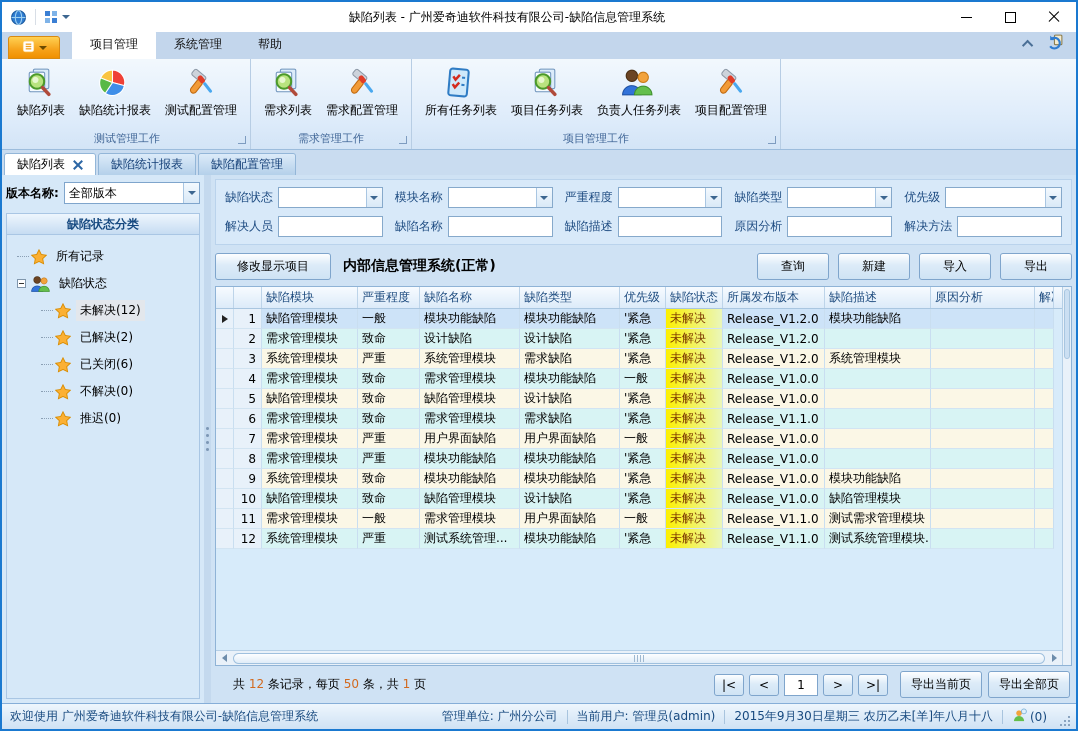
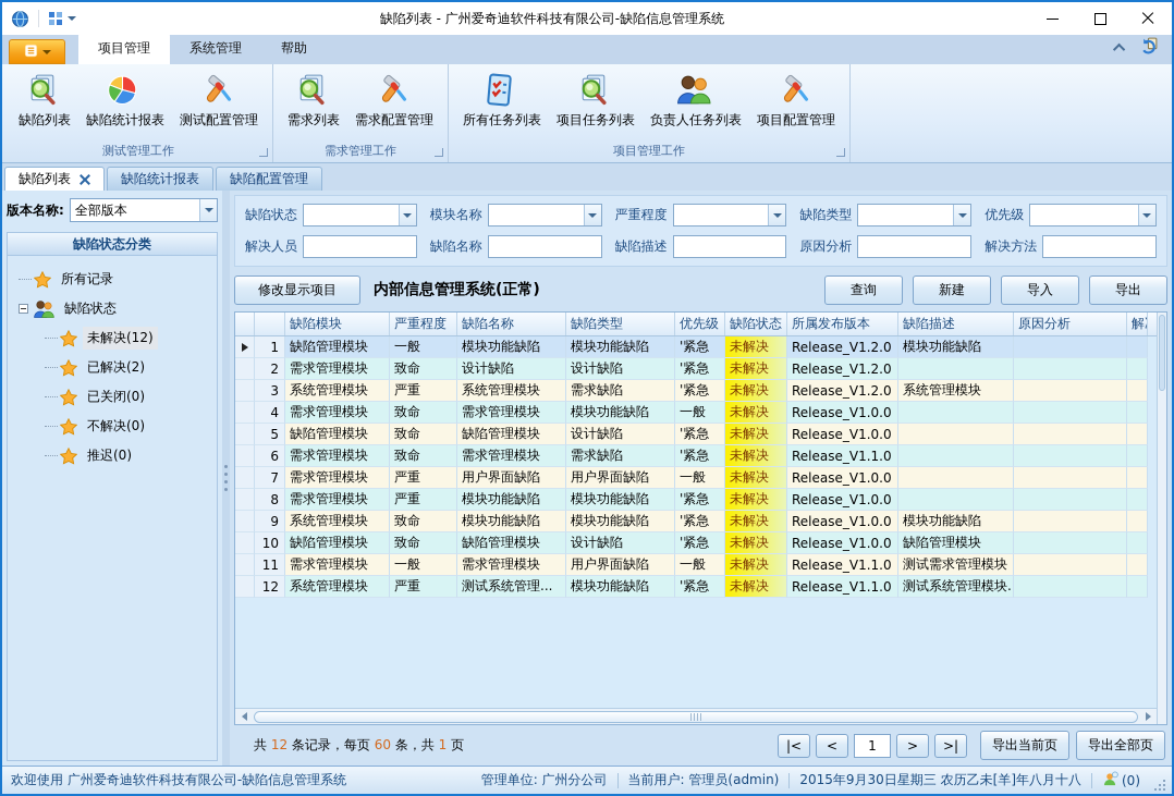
  缺陷列表 - 广州爱奇迪软件科技有限公司-缺陷信息管理系统
  项目管理
  系统管理
  帮助
  缺陷列表
  缺陷统计报表
  测试配置管理
  测试管理工作
  需求列表
  需求配置管理
  需求管理工作
  所有任务列表
  项目任务列表
  负责人任务列表
  项目配置管理
  项目管理工作
  缺陷列表
  缺陷统计报表
  缺陷配置管理
  版本名称:
  全部版本
  缺陷状态分类
  所有记录
  缺陷状态
  未解决(12)
  已解决(2)
- 已关闭(6)
+ 已关闭(0)
  不解决(0)
  推迟(0)
  缺陷状态
  模块名称
  严重程度
  缺陷类型
  优先级
  解决人员
  缺陷名称
  缺陷描述
  原因分析
  解决方法
  修改显示项目
  内部信息管理系统(正常)
  查询
  新建
  导入
  导出
  缺陷模块
  严重程度
  缺陷名称
  缺陷类型
  优先级
  缺陷状态
  所属发布版本
  缺陷描述
  原因分析
  1
  缺陷管理模块
  一般
  模块功能缺陷
  模块功能缺陷
  '紧急
  未解决
  Release_V1.2.0
  模块功能缺陷
  2
  需求管理模块
  致命
  设计缺陷
  设计缺陷
  '紧急
  未解决
  Release_V1.2.0
  3
  系统管理模块
  严重
  系统管理模块
  需求缺陷
  '紧急
  未解决
  Release_V1.2.0
  系统管理模块
  4
  需求管理模块
  致命
  需求管理模块
  模块功能缺陷
  一般
  未解决
  Release_V1.0.0
  5
  缺陷管理模块
  致命
  缺陷管理模块
  设计缺陷
  '紧急
  未解决
  Release_V1.0.0
  6
  需求管理模块
  致命
  需求管理模块
  需求缺陷
  '紧急
  未解决
  Release_V1.1.0
  7
  需求管理模块
  严重
  用户界面缺陷
  用户界面缺陷
  一般
  未解决
  Release_V1.0.0
  8
  需求管理模块
  严重
  模块功能缺陷
  模块功能缺陷
  '紧急
  未解决
  Release_V1.0.0
  9
  系统管理模块
  致命
  模块功能缺陷
  模块功能缺陷
  '紧急
  未解决
  Release_V1.0.0
  模块功能缺陷
  10
  缺陷管理模块
  致命
  缺陷管理模块
  设计缺陷
  '紧急
  未解决
  Release_V1.0.0
  缺陷管理模块
  11
  需求管理模块
  一般
  需求管理模块
  用户界面缺陷
  一般
  未解决
  Release_V1.1.0
  测试需求管理模块
  12
  系统管理模块
  严重
  测试系统管理...
  模块功能缺陷
  '紧急
  未解决
  Release_V1.1.0
  测试系统管理模块.
- 共 12 条记录，每页 50 条，共 1 页
+ 共 12 条记录，每页 60 条，共 1 页
  |<
  <
  1
  >
  >|
  导出当前页
  导出全部页
  欢迎使用 广州爱奇迪软件科技有限公司-缺陷信息管理系统
  管理单位: 广州分公司
  当前用户: 管理员(admin)
  2015年9月30日星期三 农历乙未[羊]年八月十八
  (0)
